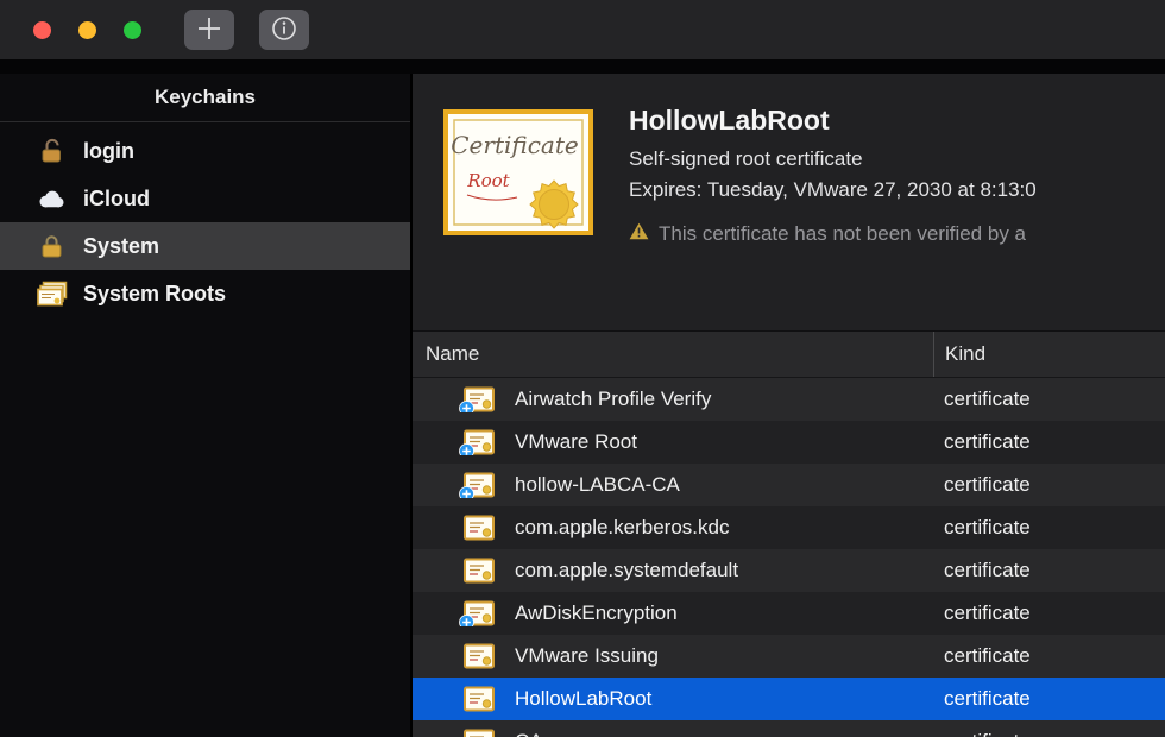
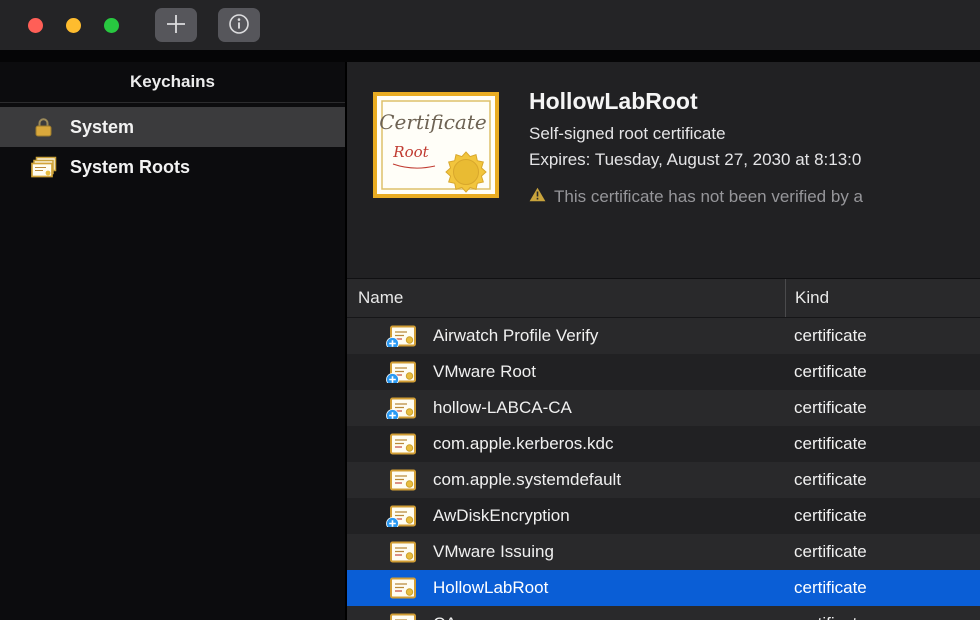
  Keychains
- login
- iCloud
  System
  System Roots
  Certificate
  Root
  HollowLabRoot
  Self-signed root certificate
- Expires: Tuesday, VMware 27, 2030 at 8:13:0
+ Expires: Tuesday, August 27, 2030 at 8:13:0
  This certificate has not been verified by a
  Name
  Kind
  Airwatch Profile Verify
  certificate
  VMware Root
  certificate
  hollow-LABCA-CA
  certificate
  com.apple.kerberos.kdc
  certificate
  com.apple.systemdefault
  certificate
  AwDiskEncryption
  certificate
  VMware Issuing
  certificate
  HollowLabRoot
  certificate
